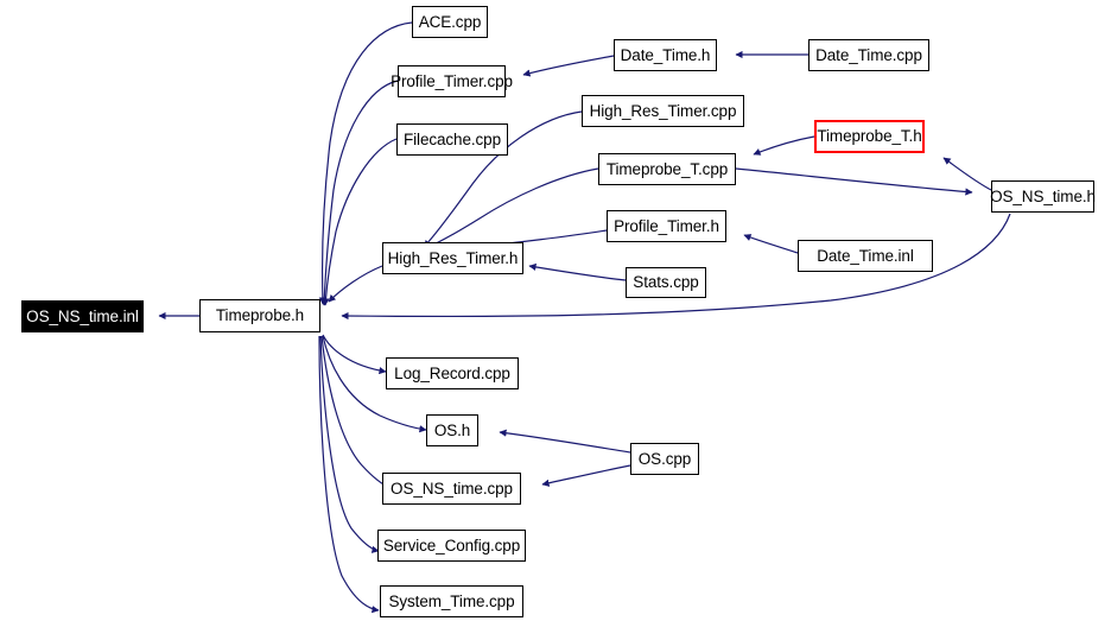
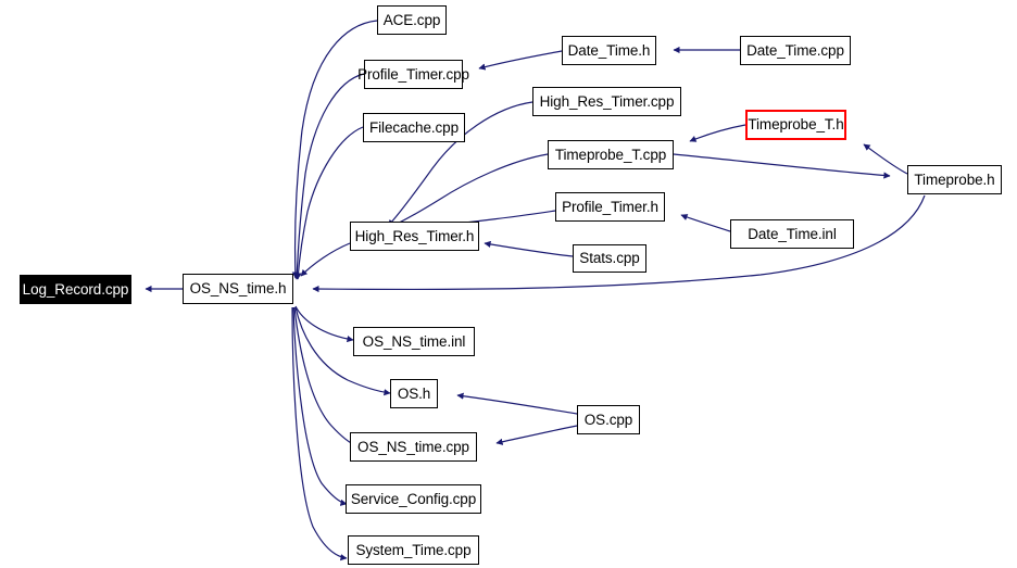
- OS_NS_time.inl
+ Log_Record.cpp
- Timeprobe.h
+ OS_NS_time.h
  ACE.cpp
  Profile_Timer.cpp
  Filecache.cpp
  High_Res_Timer.h
- Log_Record.cpp
+ OS_NS_time.inl
  OS.h
  OS_NS_time.cpp
  Service_Config.cpp
  System_Time.cpp
  High_Res_Timer.cpp
  Timeprobe_T.cpp
  Profile_Timer.h
  Stats.cpp
  Date_Time.h
  OS.cpp
  Date_Time.cpp
  Timeprobe_T.h
  Date_Time.inl
- OS_NS_time.h
+ Timeprobe.h
